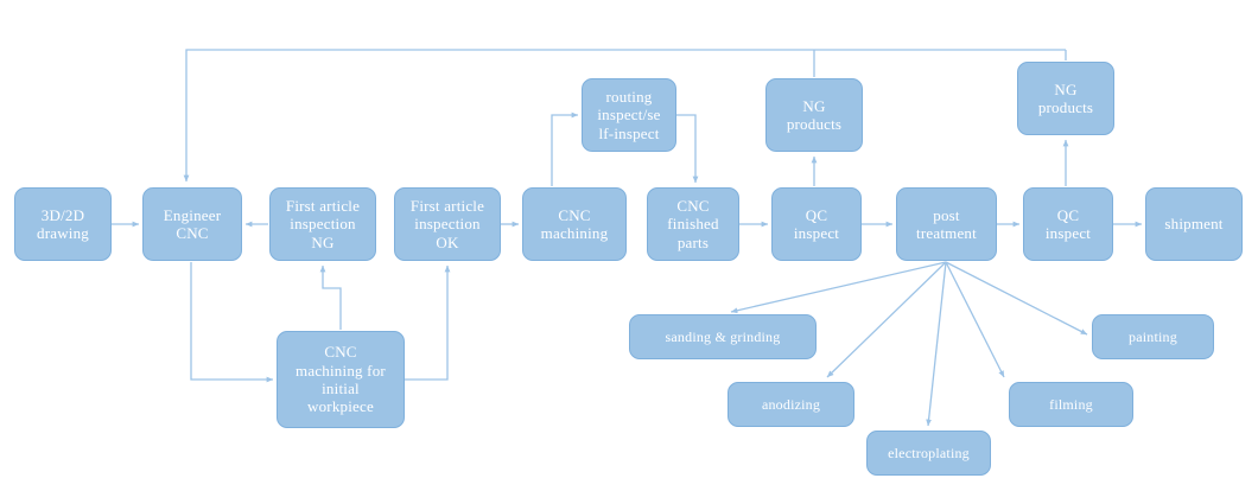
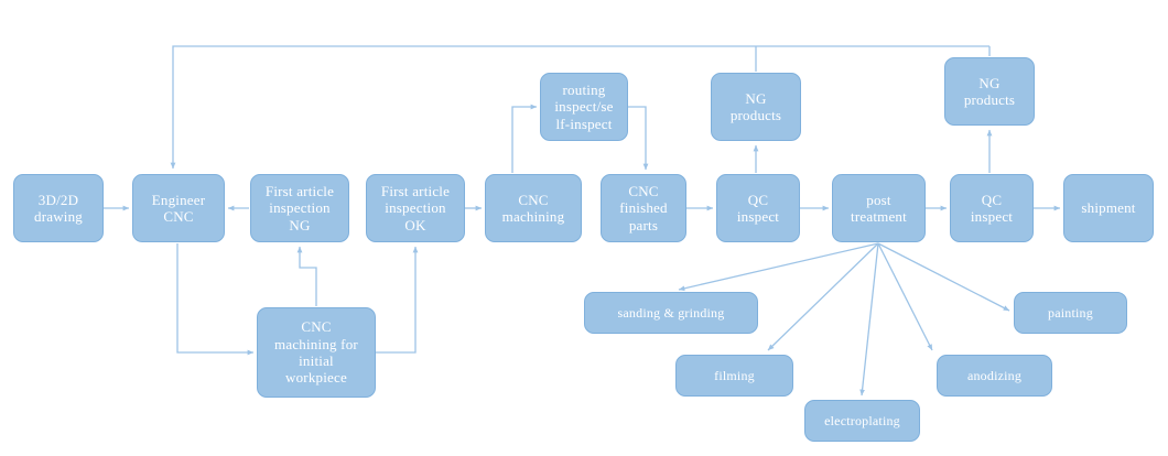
  3D/2D
  drawing
  Engineer
  CNC
  First article
  inspection
  NG
  First article
  inspection
  OK
  CNC
  machining
  CNC
  finished
  parts
  QC
  inspect
  post
  treatment
  QC
  inspect
  shipment
  routing
  inspect/se
  lf-inspect
  NG
  products
  NG
  products
  CNC
  machining for
  initial
  workpiece
  sanding & grinding
- anodizing
+ filming
  electroplating
- filming
+ anodizing
  painting
